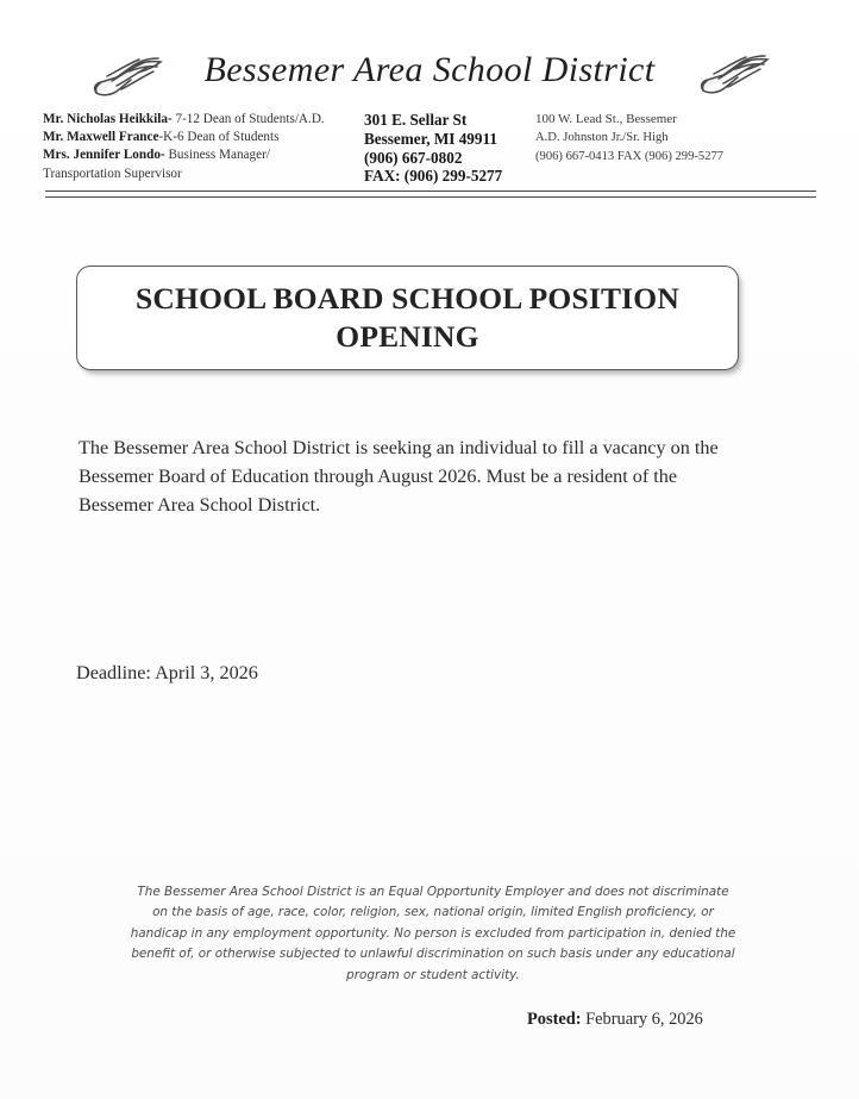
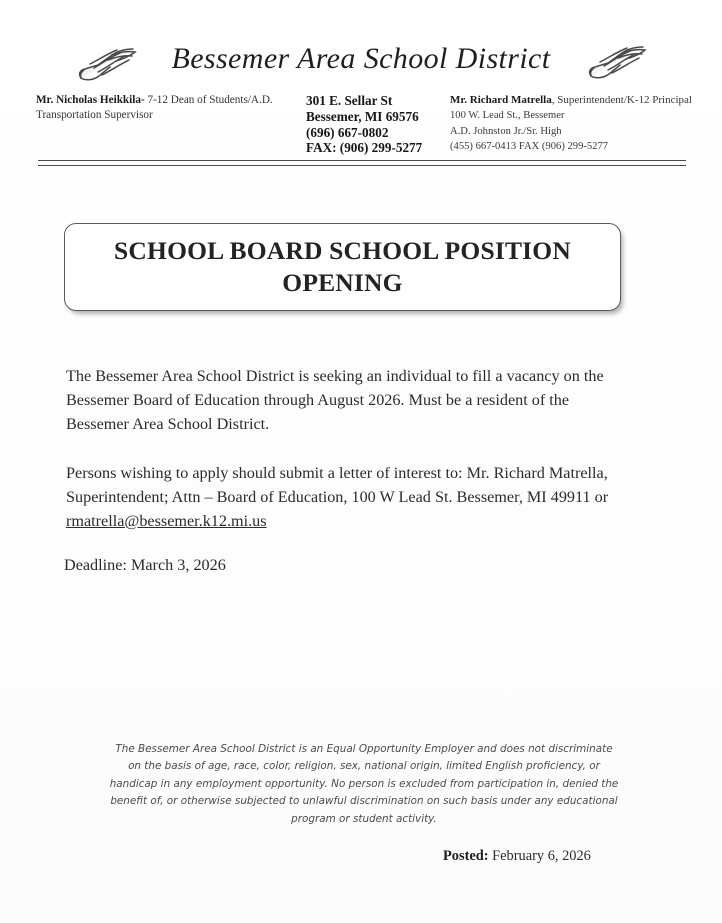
  Bessemer Area School District
  Mr. Nicholas Heikkila- 7-12 Dean of Students/A.D.
- Mr. Maxwell France-K-6 Dean of Students
- Mrs. Jennifer Londo- Business Manager/
  Transportation Supervisor
  301 E. Sellar St
- Bessemer, MI 49911
+ Bessemer, MI 69576
- (906) 667-0802
+ (696) 667-0802
  FAX: (906) 299-5277
+ Mr. Richard Matrella, Superintendent/K-12 Principal
  100 W. Lead St., Bessemer
  A.D. Johnston Jr./Sr. High
- (906) 667-0413 FAX (906) 299-5277
+ (455) 667-0413 FAX (906) 299-5277
  SCHOOL BOARD SCHOOL POSITION OPENING
  The Bessemer Area School District is seeking an individual to fill a vacancy on the Bessemer Board of Education through August 2026. Must be a resident of the Bessemer Area School District.
+ Persons wishing to apply should submit a letter of interest to: Mr. Richard Matrella, Superintendent; Attn – Board of Education, 100 W Lead St. Bessemer, MI 49911 or rmatrella@bessemer.k12.mi.us
- Deadline: April 3, 2026
+ Deadline: March 3, 2026
  The Bessemer Area School District is an Equal Opportunity Employer and does not discriminate on the basis of age, race, color, religion, sex, national origin, limited English proficiency, or handicap in any employment opportunity. No person is excluded from participation in, denied the benefit of, or otherwise subjected to unlawful discrimination on such basis under any educational program or student activity.
  Posted: February 6, 2026
